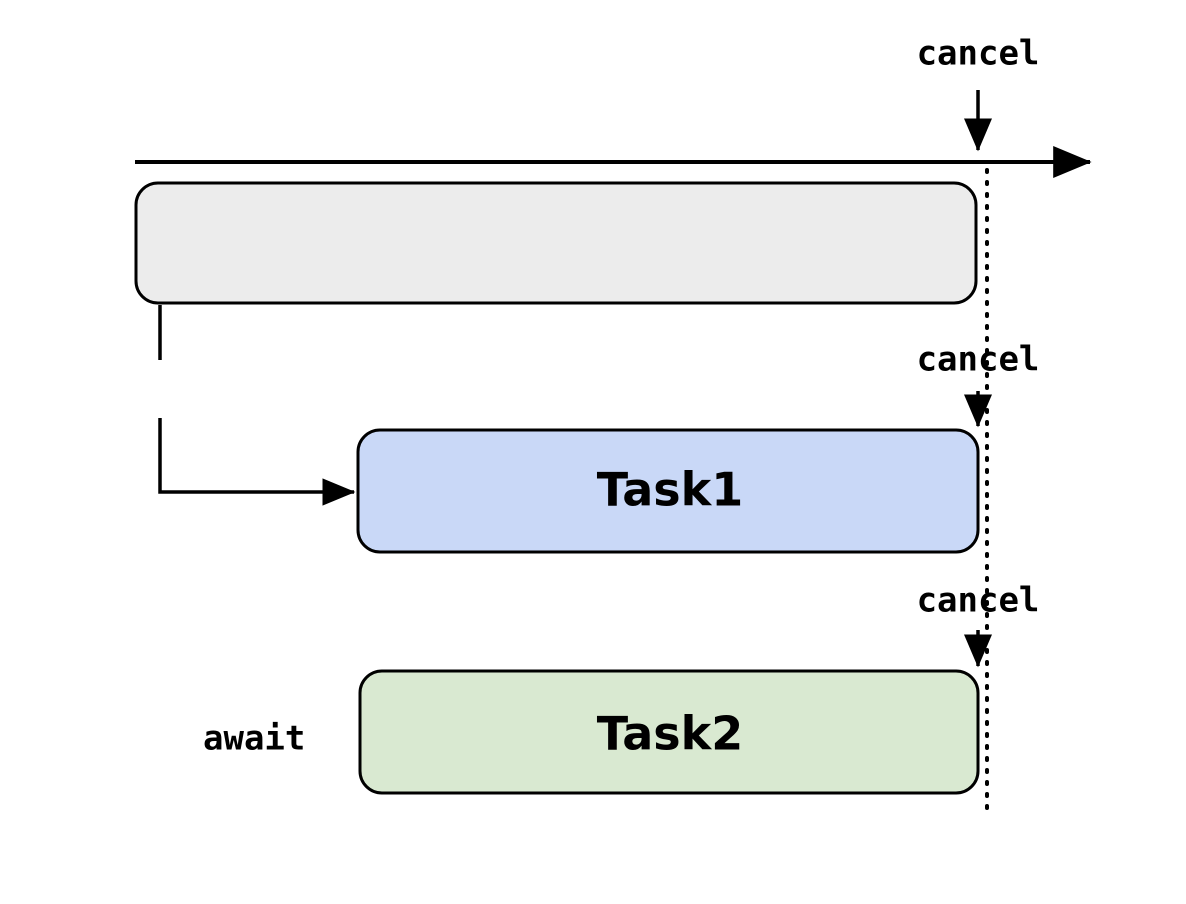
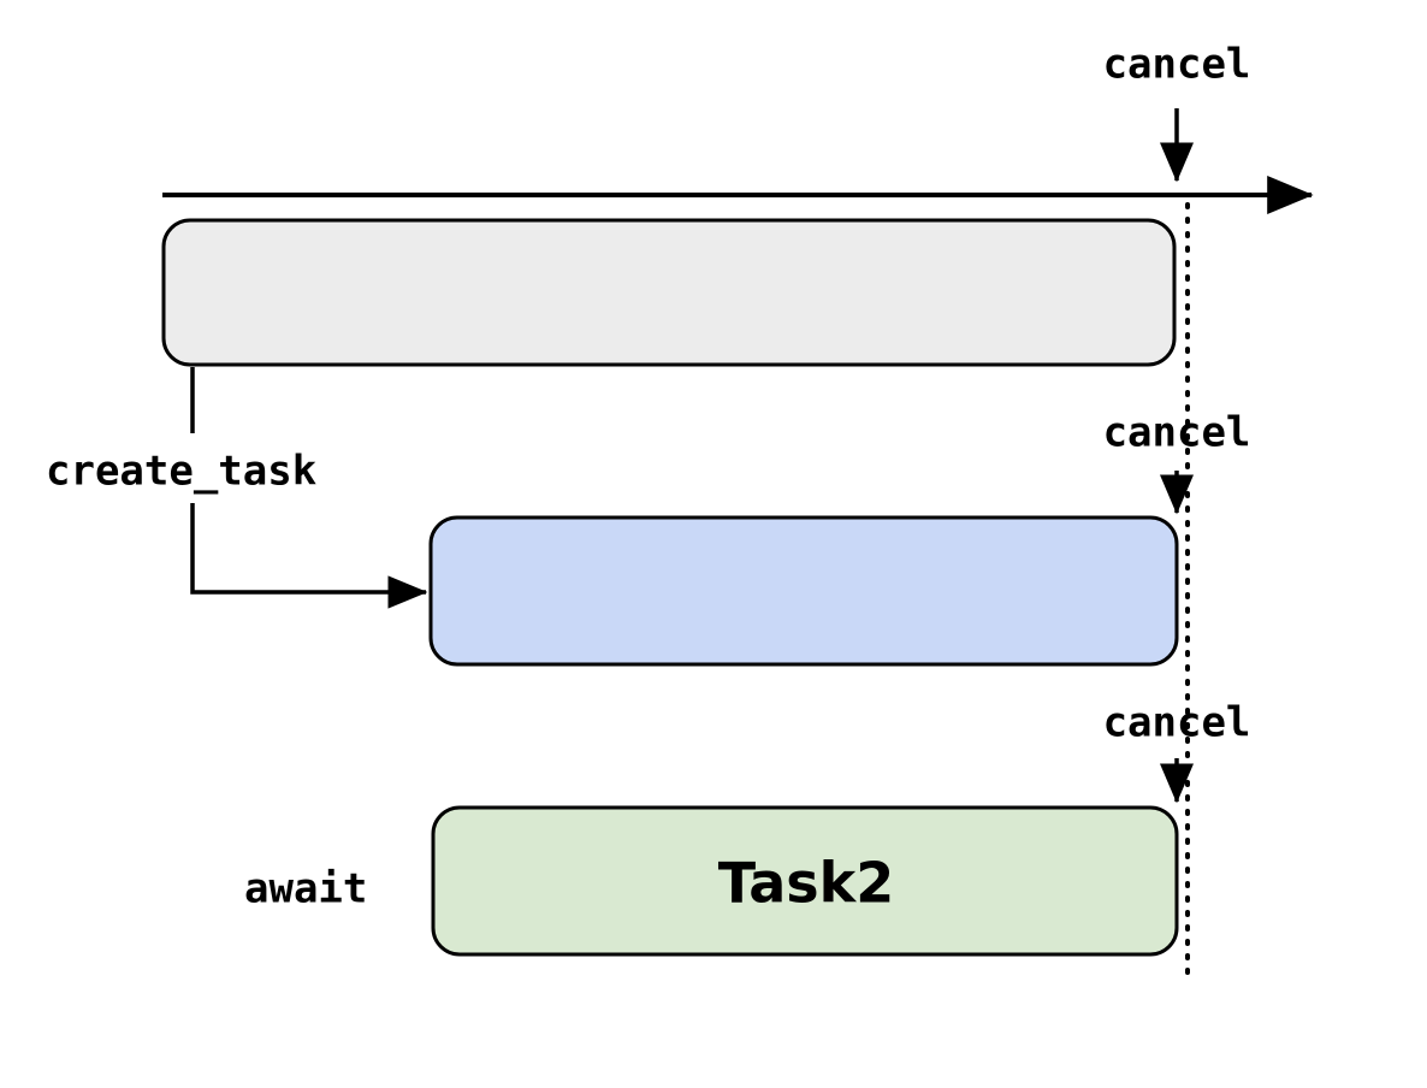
- Task1
  Task2
  cancel
  cancel
  cancel
+ create_task
  await
